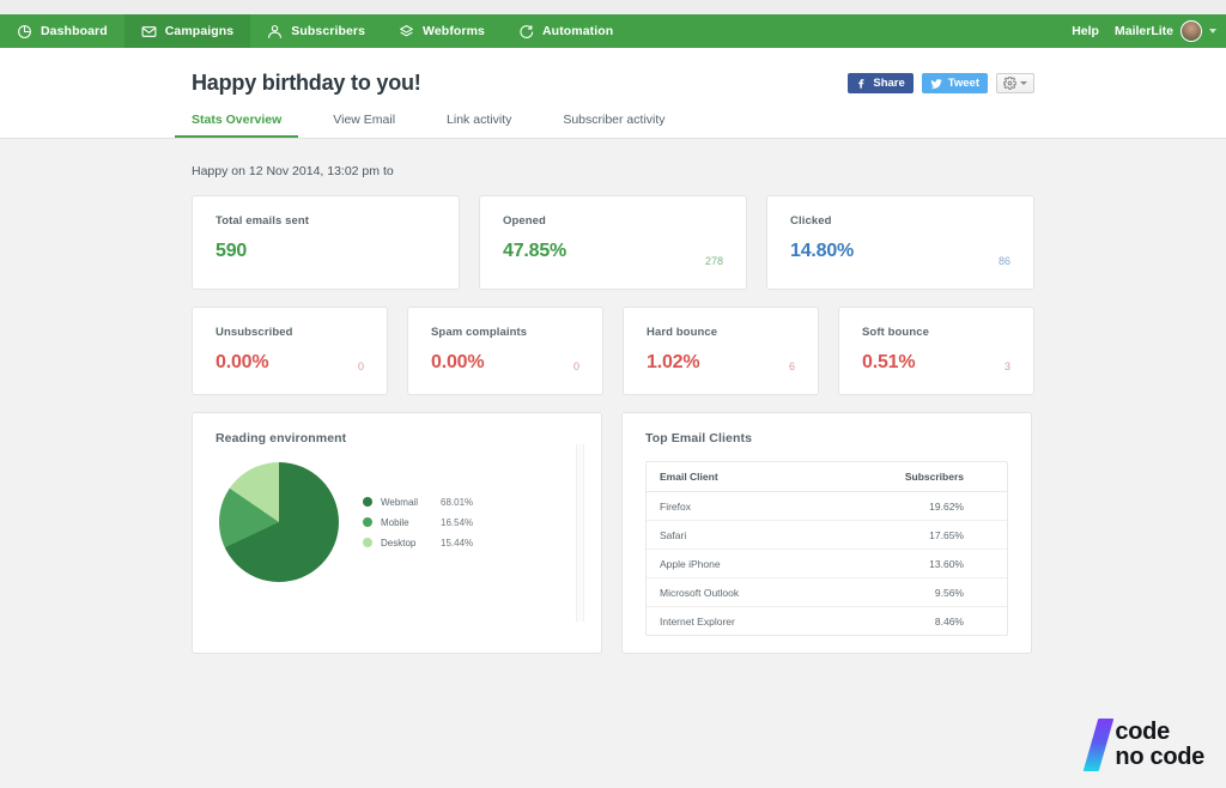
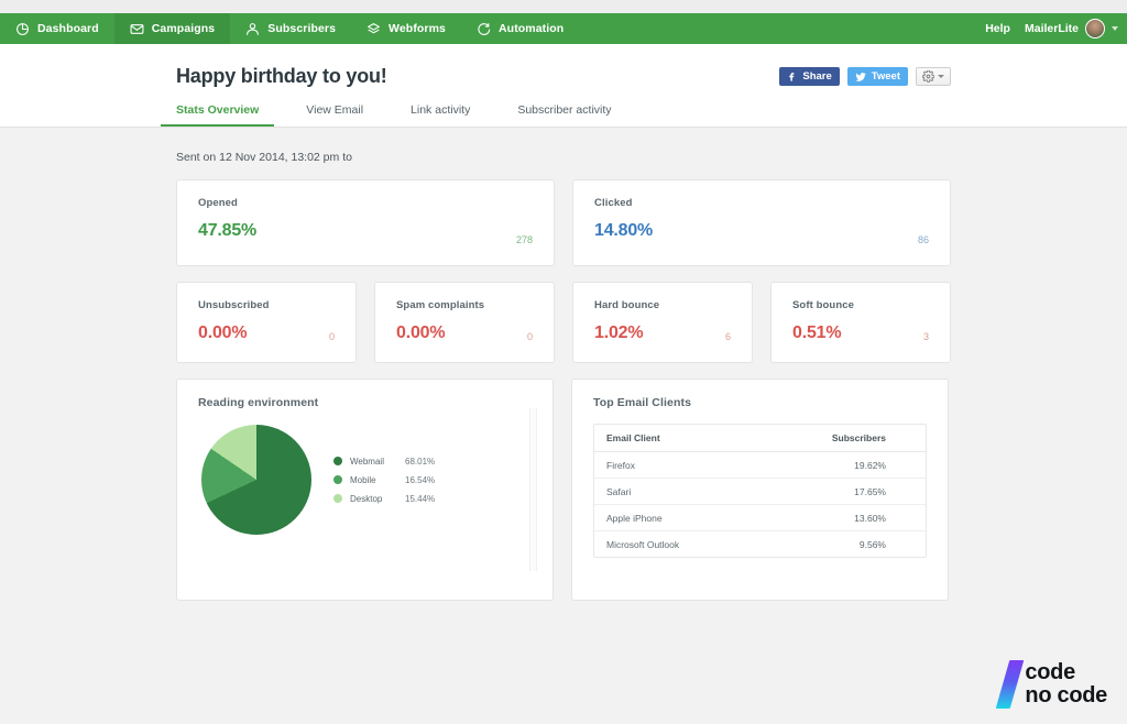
  Dashboard
  Campaigns
  Subscribers
  Webforms
  Automation
  Help
  MailerLite
  Happy birthday to you!
  Share
  Tweet
  Stats Overview
  View Email
  Link activity
  Subscriber activity
- Happy on 12 Nov 2014, 13:02 pm to
+ Sent on 12 Nov 2014, 13:02 pm to
- Total emails sent
- 590
  Opened
  47.85%
  278
  Clicked
  14.80%
  86
  Unsubscribed
  0.00%
  0
  Spam complaints
  0.00%
  0
  Hard bounce
  1.02%
  6
  Soft bounce
  0.51%
  3
  Reading environment
  Webmail
  68.01%
  Mobile
  16.54%
  Desktop
  15.44%
  Top Email Clients
  Email Client	Subscribers
  Firefox	19.62%
  Safari	17.65%
  Apple iPhone	13.60%
  Microsoft Outlook	9.56%
- Internet Explorer	8.46%
  code
  no code
